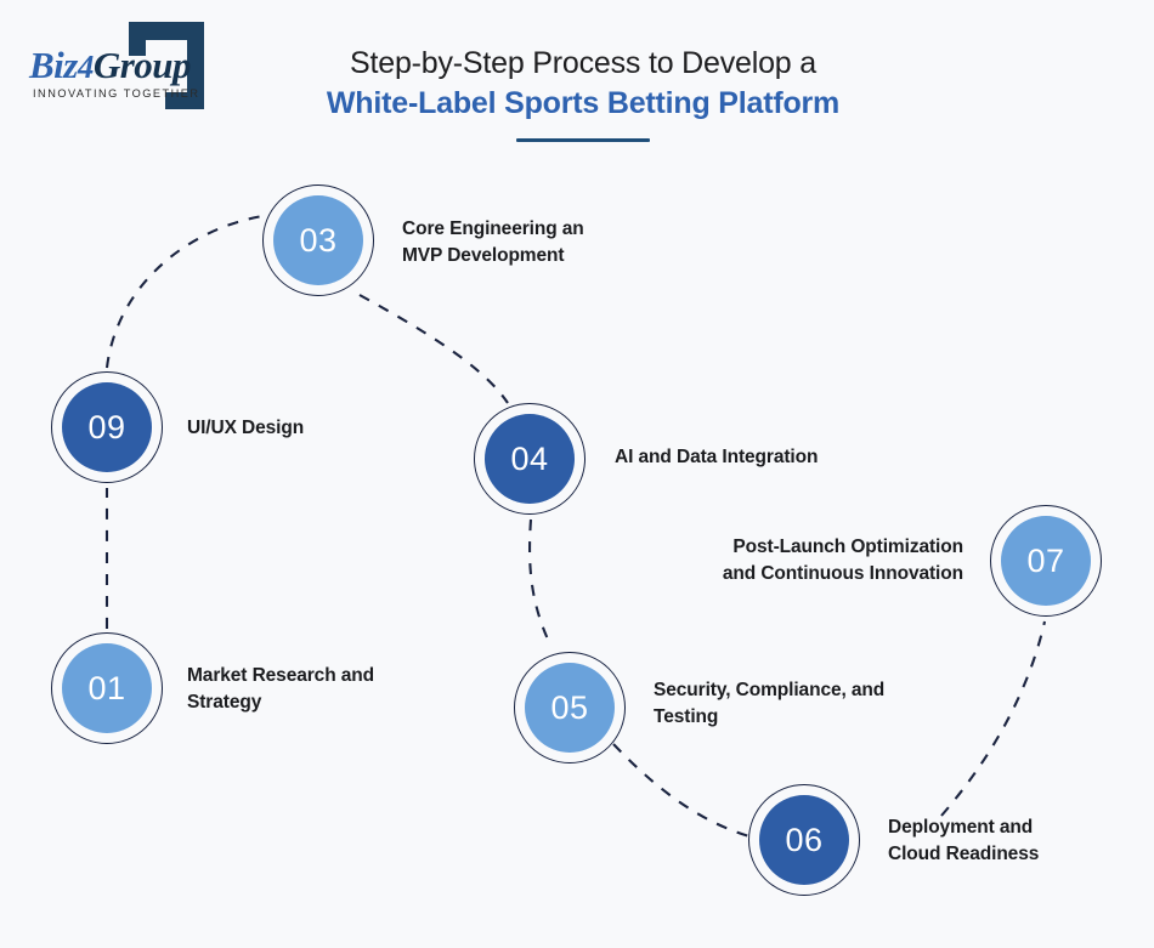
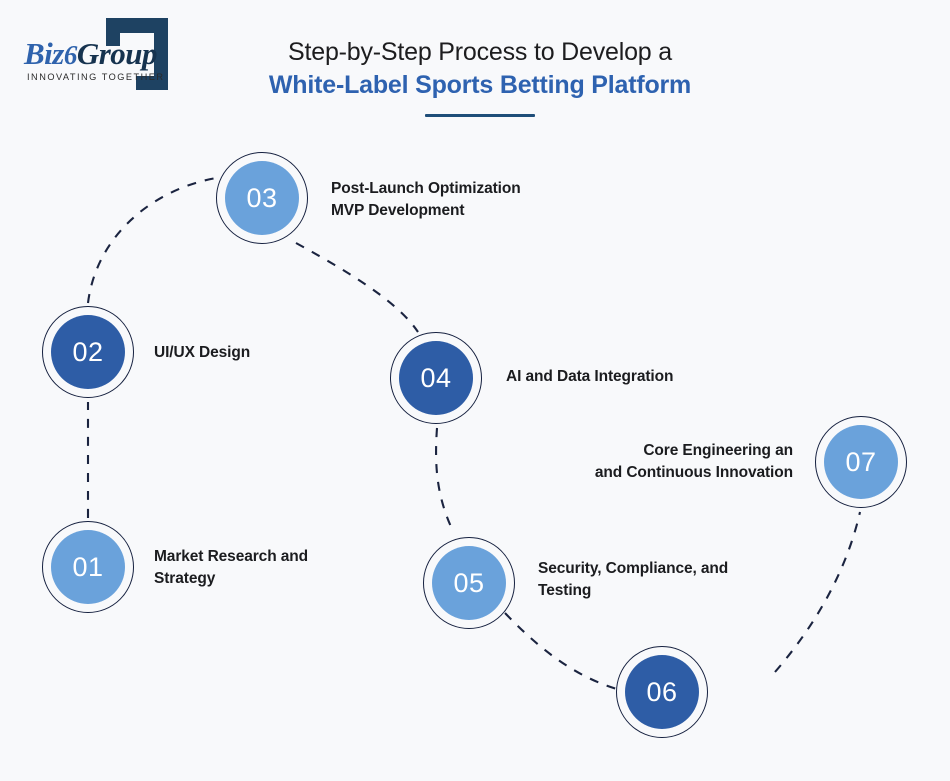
- Biz4Group
+ Biz6Group
  INNOVATING TOGETHER
  Step-by-Step Process to Develop a
  White-Label Sports Betting Platform
  01
  Market Research and
  Strategy
- 09
+ 02
  UI/UX Design
  03
- Core Engineering an
+ Post-Launch Optimization
  MVP Development
  04
  AI and Data Integration
  05
  Security, Compliance, and
  Testing
  06
- Deployment and
- Cloud Readiness
  07
- Post-Launch Optimization
+ Core Engineering an
  and Continuous Innovation
